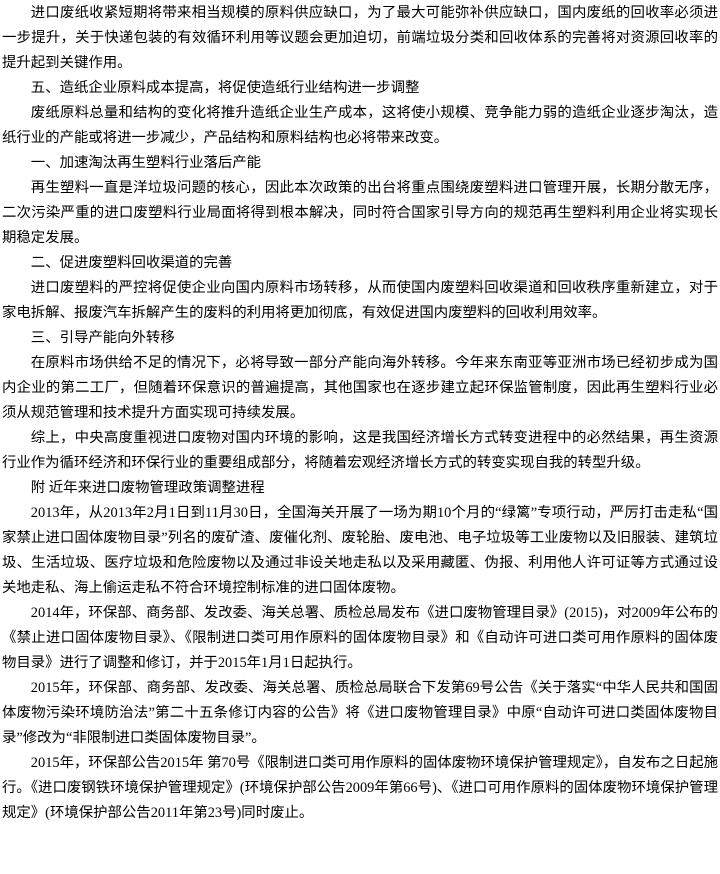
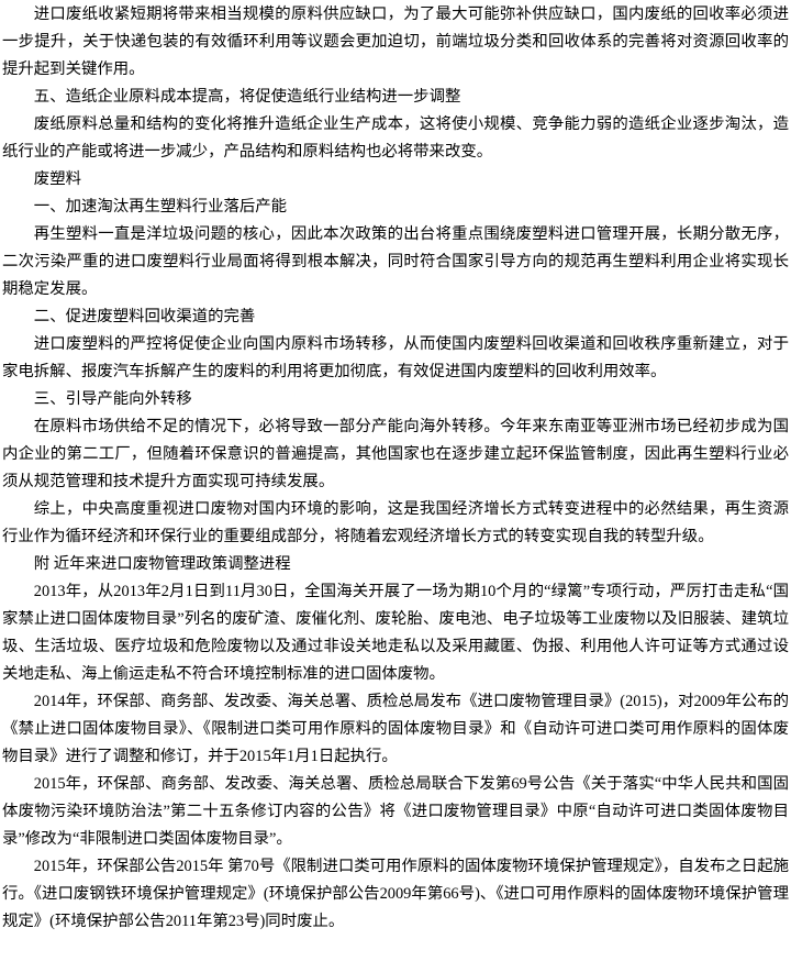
  进口废纸收紧短期将带来相当规模的原料供应缺口，为了最大可能弥补供应缺口，国内废纸的回收率必须进一步提升，关于快递包装的有效循环利用等议题会更加迫切，前端垃圾分类和回收体系的完善将对资源回收率的提升起到关键作用。
  五、造纸企业原料成本提高，将促使造纸行业结构进一步调整
  废纸原料总量和结构的变化将推升造纸企业生产成本，这将使小规模、竞争能力弱的造纸企业逐步淘汰，造纸行业的产能或将进一步减少，产品结构和原料结构也必将带来改变。
+ 废塑料
  一、加速淘汰再生塑料行业落后产能
  再生塑料一直是洋垃圾问题的核心，因此本次政策的出台将重点围绕废塑料进口管理开展，长期分散无序，二次污染严重的进口废塑料行业局面将得到根本解决，同时符合国家引导方向的规范再生塑料利用企业将实现长期稳定发展。
  二、促进废塑料回收渠道的完善
  进口废塑料的严控将促使企业向国内原料市场转移，从而使国内废塑料回收渠道和回收秩序重新建立，对于家电拆解、报废汽车拆解产生的废料的利用将更加彻底，有效促进国内废塑料的回收利用效率。
  三、引导产能向外转移
  在原料市场供给不足的情况下，必将导致一部分产能向海外转移。今年来东南亚等亚洲市场已经初步成为国内企业的第二工厂，但随着环保意识的普遍提高，其他国家也在逐步建立起环保监管制度，因此再生塑料行业必须从规范管理和技术提升方面实现可持续发展。
  综上，中央高度重视进口废物对国内环境的影响，这是我国经济增长方式转变进程中的必然结果，再生资源行业作为循环经济和环保行业的重要组成部分，将随着宏观经济增长方式的转变实现自我的转型升级。
  附 近年来进口废物管理政策调整进程
  2013年，从2013年2月1日到11月30日，全国海关开展了一场为期10个月的“绿篱”专项行动，严厉打击走私“国家禁止进口固体废物目录”列名的废矿渣、废催化剂、废轮胎、废电池、电子垃圾等工业废物以及旧服装、建筑垃圾、生活垃圾、医疗垃圾和危险废物以及通过非设关地走私以及采用藏匿、伪报、利用他人许可证等方式通过设关地走私、海上偷运走私不符合环境控制标准的进口固体废物。
  2014年，环保部、商务部、发改委、海关总署、质检总局发布《进口废物管理目录》(2015)，对2009年公布的《禁止进口固体废物目录》、《限制进口类可用作原料的固体废物目录》和《自动许可进口类可用作原料的固体废物目录》进行了调整和修订，并于2015年1月1日起执行。
  2015年，环保部、商务部、发改委、海关总署、质检总局联合下发第69号公告《关于落实“中华人民共和国固体废物污染环境防治法”第二十五条修订内容的公告》将《进口废物管理目录》中原“自动许可进口类固体废物目录”修改为“非限制进口类固体废物目录”。
  2015年，环保部公告2015年 第70号《限制进口类可用作原料的固体废物环境保护管理规定》，自发布之日起施行。《进口废钢铁环境保护管理规定》(环境保护部公告2009年第66号)、《进口可用作原料的固体废物环境保护管理规定》(环境保护部公告2011年第23号)同时废止。
